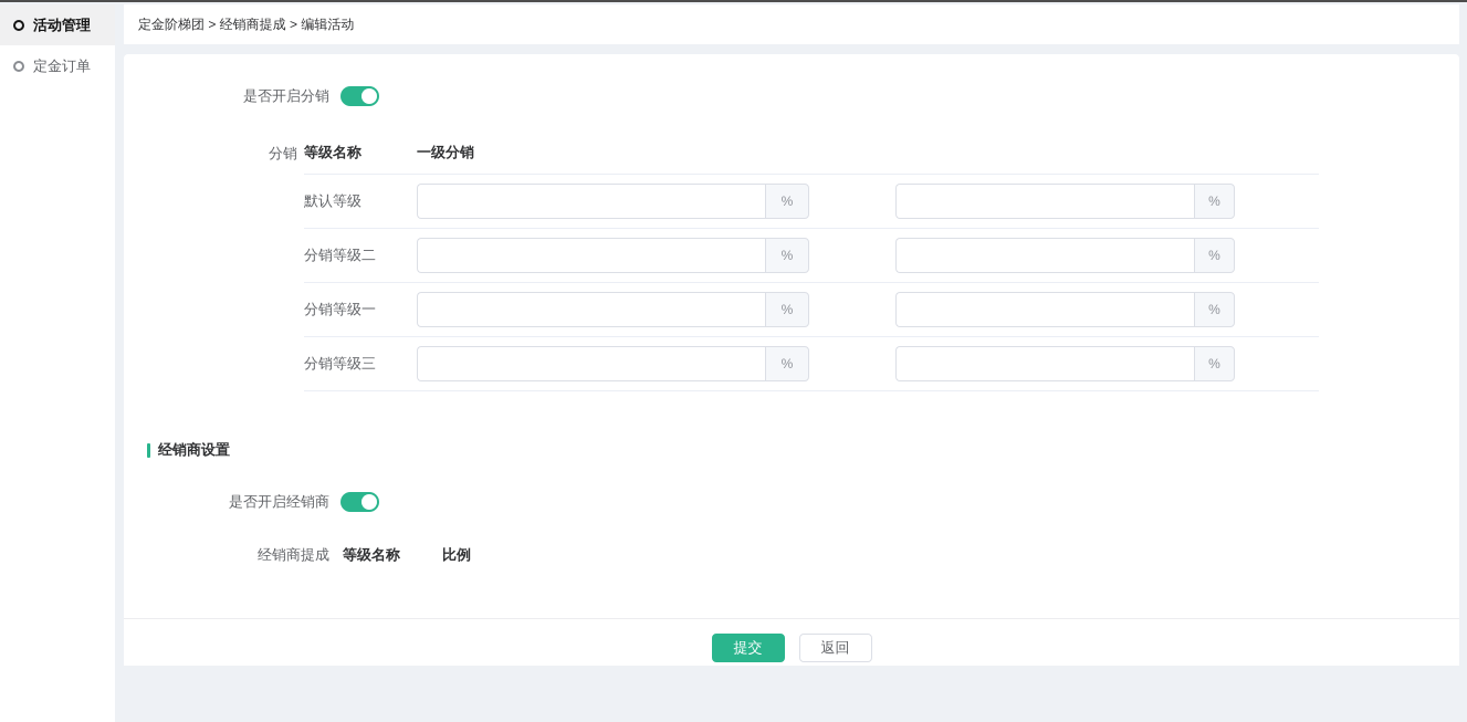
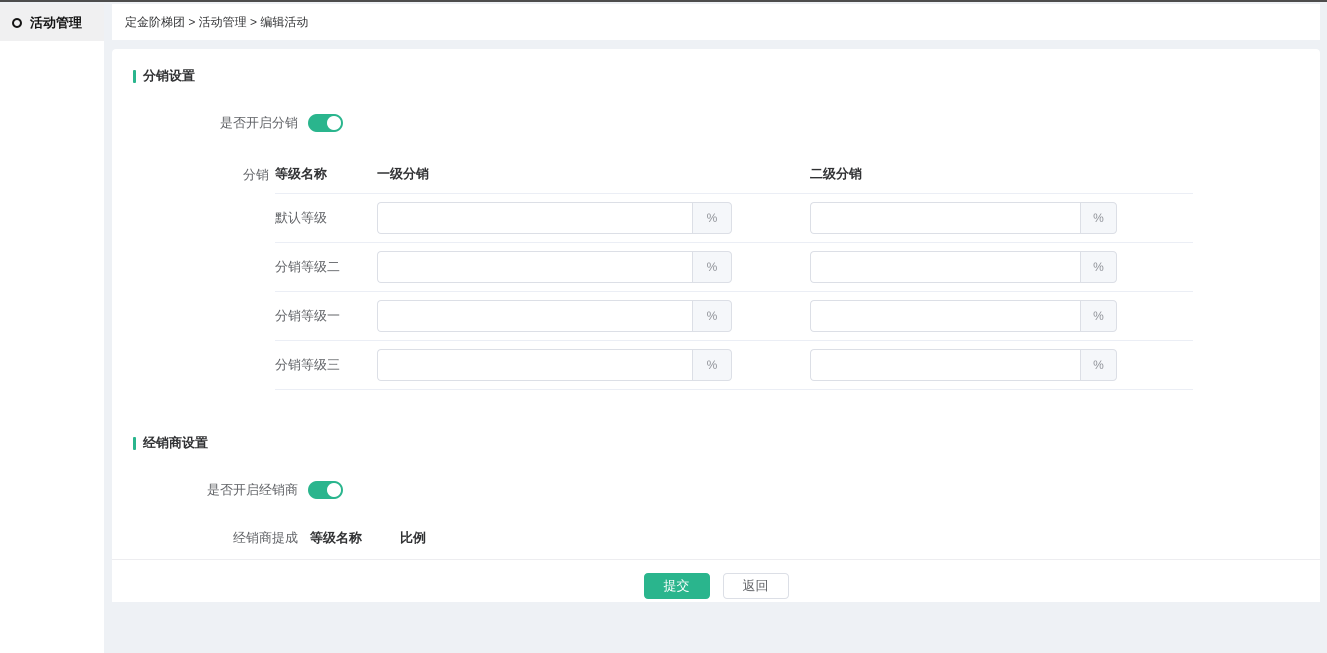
  活动管理
- 定金订单
- 定金阶梯团 > 经销商提成 > 编辑活动
+ 定金阶梯团 > 活动管理 > 编辑活动
+ 分销设置
  是否开启分销
  分销
  等级名称
  一级分销
+ 二级分销
  默认等级
  %
  %
  分销等级二
  %
  %
  分销等级一
  %
  %
  分销等级三
  %
  %
  经销商设置
  是否开启经销商
  经销商提成
  等级名称
  比例
  提交
  返回
